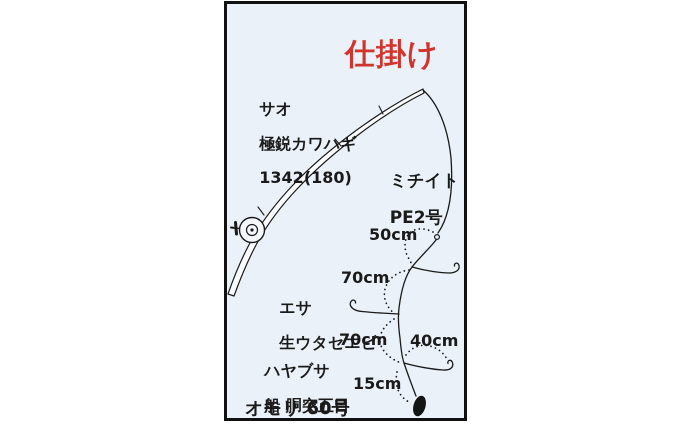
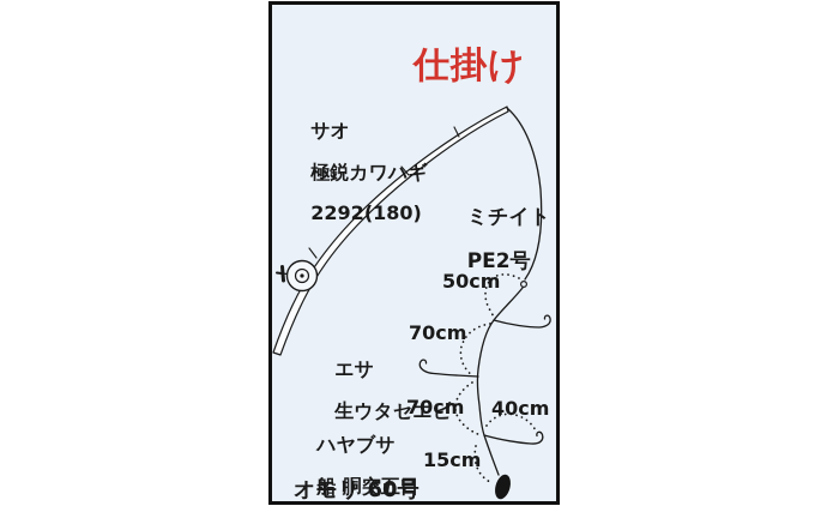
  仕掛け
  サオ
  極鋭カワハギ
- 1342(180)
+ 2292(180)
  ミチイト
  PE2号
  50cm
  70cm
  エサ
  生ウタセエビ
  70cm
  40cm
  ハヤブサ
  船 胴突五目
  15cm
  オモリ 60号
